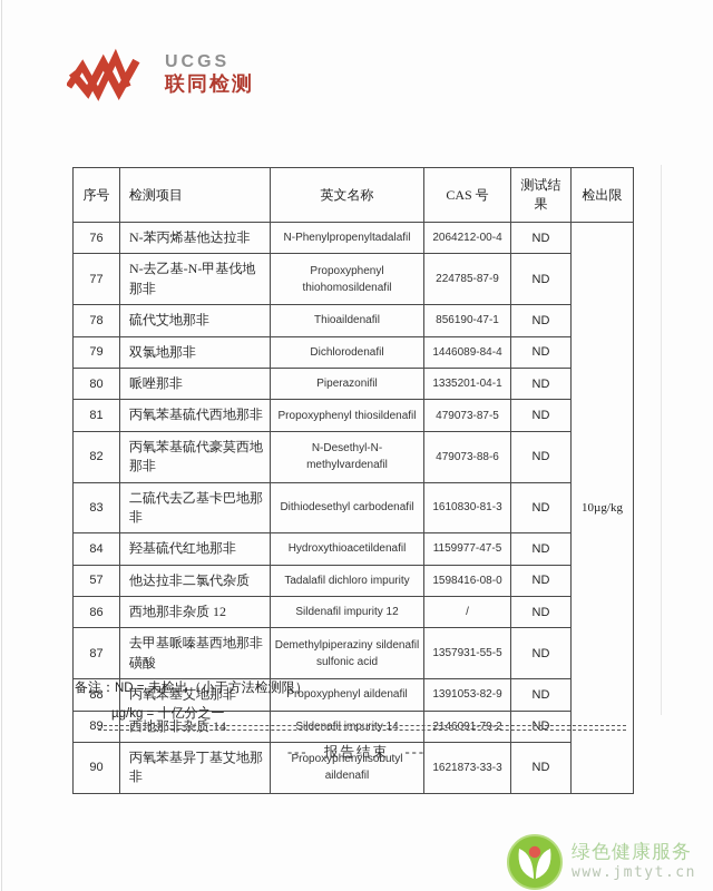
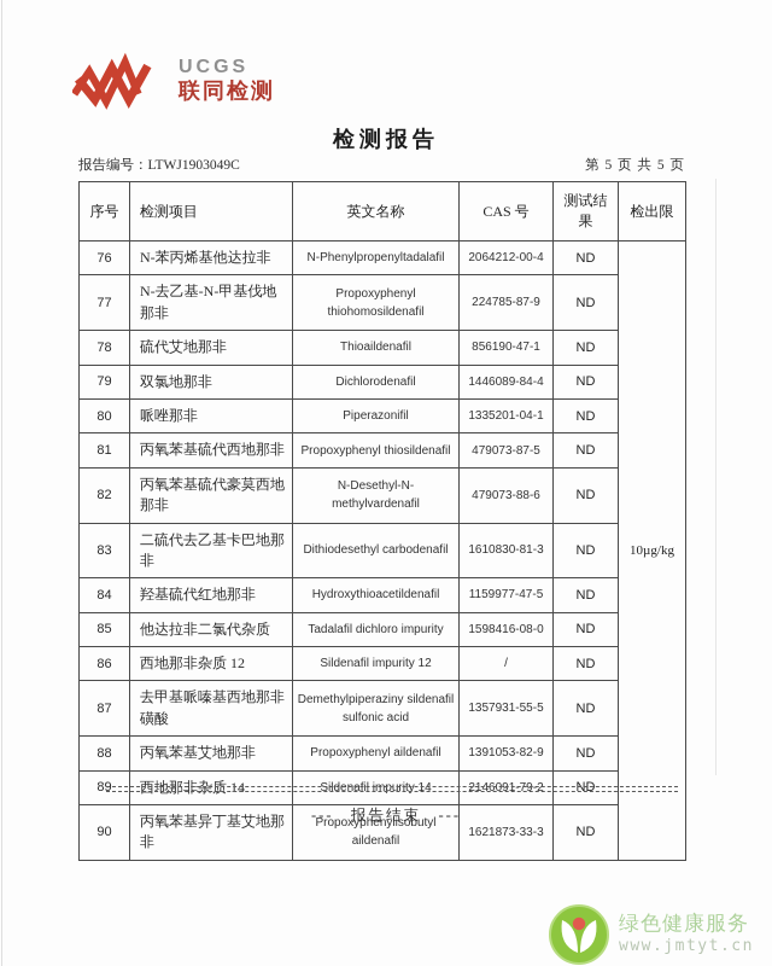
  UCGS
  联同检测
+ 检测报告
+ 报告编号：LTWJ1903049C
+ 第 5 页 共 5 页
  序号	检测项目	英文名称	CAS 号	测试结果	检出限
  76	N-苯丙烯基他达拉非	N-Phenylpropenyltadalafil	2064212-00-4	ND	10µg/kg
  77	N-去乙基-N-甲基伐地那非	Propoxyphenyl thiohomosildenafil	224785-87-9	ND
  78	硫代艾地那非	Thioaildenafil	856190-47-1	ND
  79	双氯地那非	Dichlorodenafil	1446089-84-4	ND
  80	哌唑那非	Piperazonifil	1335201-04-1	ND
  81	丙氧苯基硫代西地那非	Propoxyphenyl thiosildenafil	479073-87-5	ND
  82	丙氧苯基硫代豪莫西地那非	N-Desethyl-N-methylvardenafil	479073-88-6	ND
  83	二硫代去乙基卡巴地那非	Dithiodesethyl carbodenafil	1610830-81-3	ND
  84	羟基硫代红地那非	Hydroxythioacetildenafil	1159977-47-5	ND
- 57	他达拉非二氯代杂质	Tadalafil dichloro impurity	1598416-08-0	ND
+ 85	他达拉非二氯代杂质	Tadalafil dichloro impurity	1598416-08-0	ND
  86	西地那非杂质 12	Sildenafil impurity 12	/	ND
  87	去甲基哌嗪基西地那非磺酸	Demethylpiperaziny sildenafil sulfonic acid	1357931-55-5	ND
  88	丙氧苯基艾地那非	Propoxyphenyl aildenafil	1391053-82-9	ND
  89	西地那非杂质 14	Sildenafil impurity 14	2146091-79-2	ND
  90	丙氧苯基异丁基艾地那非	Propoxyphenylisobutyl aildenafil	1621873-33-3	ND
- 备注：ND = 未检出（小于方法检测限）
- µg/kg = 十亿分之一
  --- 报告结束 ---
  绿色健康服务
  www.jmtyt.cn
